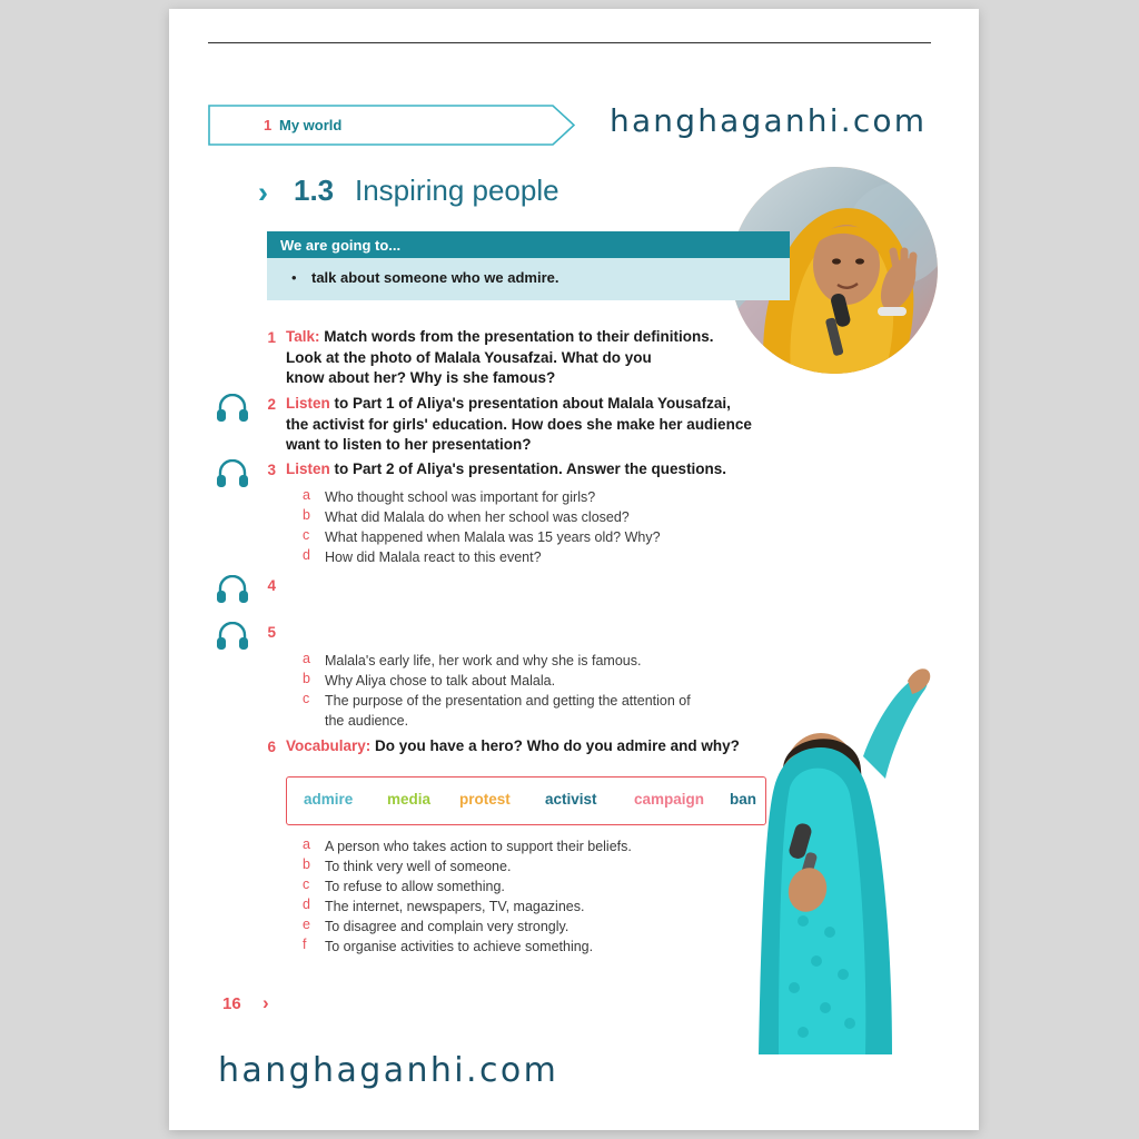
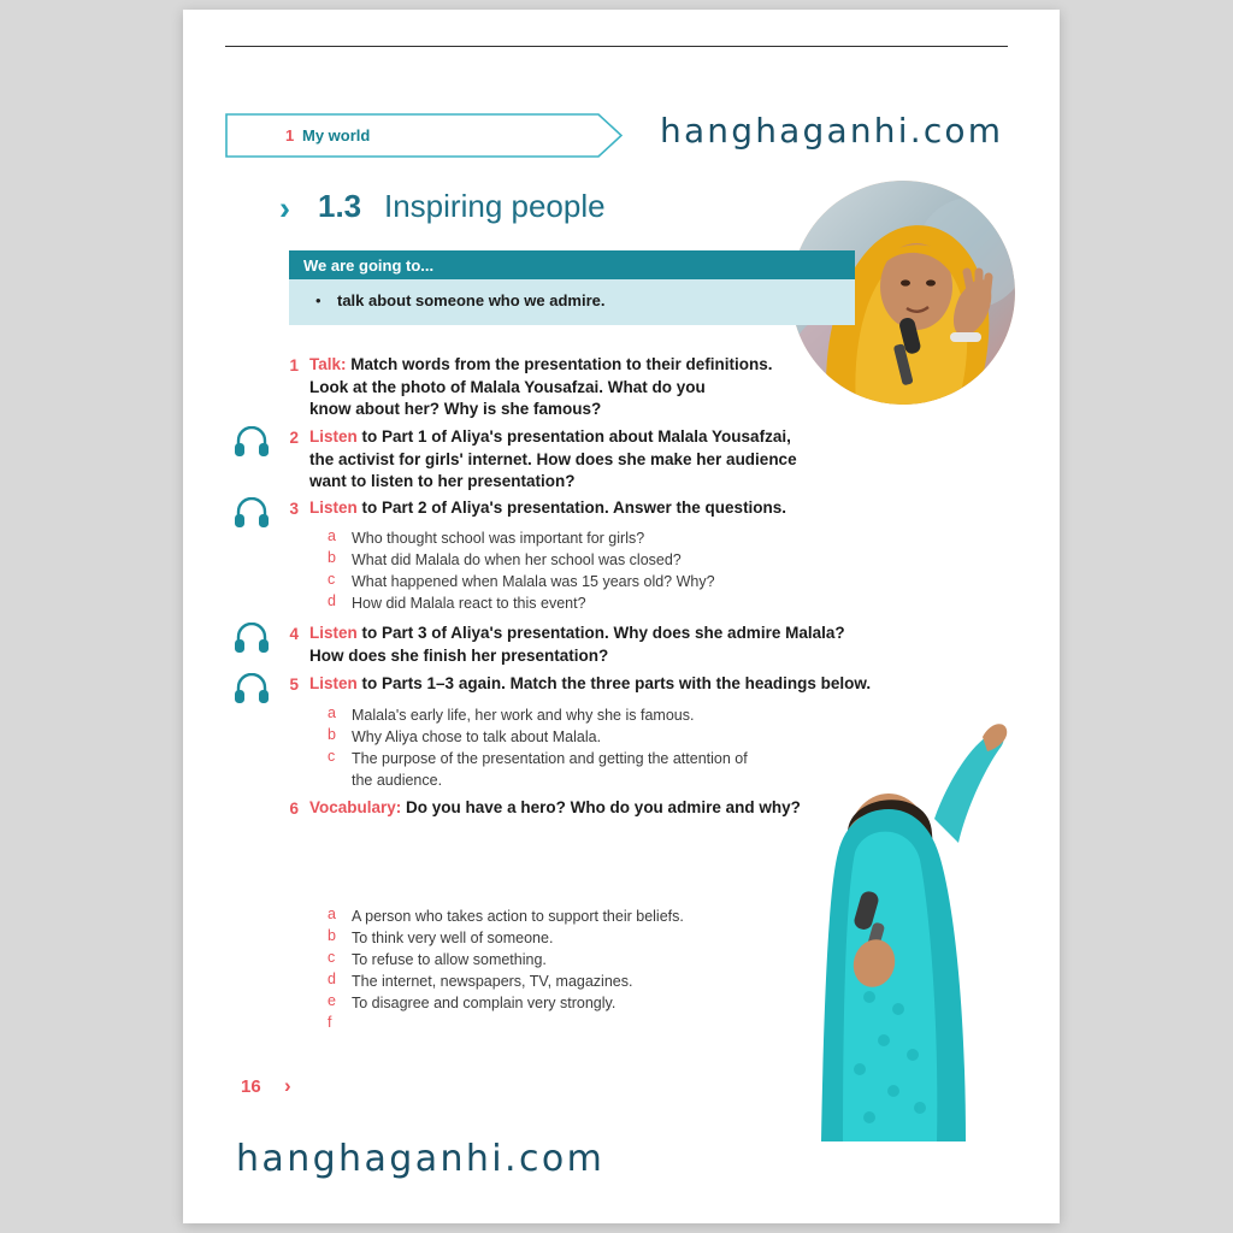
  1
  My world
  hanghaganhi.com
  ›
  1.3
  Inspiring people
  We are going to...
  •
  talk about someone who we admire.
  1
  Talk: Match words from the presentation to their definitions.
  Look at the photo of Malala Yousafzai. What do you
  know about her? Why is she famous?
  05
  2
  Listen to Part 1 of Aliya's presentation about Malala Yousafzai,
- the activist for girls' education. How does she make her audience
+ the activist for girls' internet. How does she make her audience
  want to listen to her presentation?
  06
  3
  Listen to Part 2 of Aliya's presentation. Answer the questions.
  a
  Who thought school was important for girls?
  b
  What did Malala do when her school was closed?
  c
  What happened when Malala was 15 years old? Why?
  d
  How did Malala react to this event?
  07
  4
+ Listen to Part 3 of Aliya's presentation. Why does she admire Malala?
+ How does she finish her presentation?
  08
  5
+ Listen to Parts 1–3 again. Match the three parts with the headings below.
  a
  Malala's early life, her work and why she is famous.
  b
  Why Aliya chose to talk about Malala.
  c
  The purpose of the presentation and getting the attention of
  the audience.
  6
  Vocabulary: Do you have a hero? Who do you admire and why?
- admire
- media
- protest
- activist
- campaign
- ban
  a
  A person who takes action to support their beliefs.
  b
  To think very well of someone.
  c
  To refuse to allow something.
  d
  The internet, newspapers, TV, magazines.
  e
  To disagree and complain very strongly.
  f
- To organise activities to achieve something.
  16
  ›
  hanghaganhi.com
